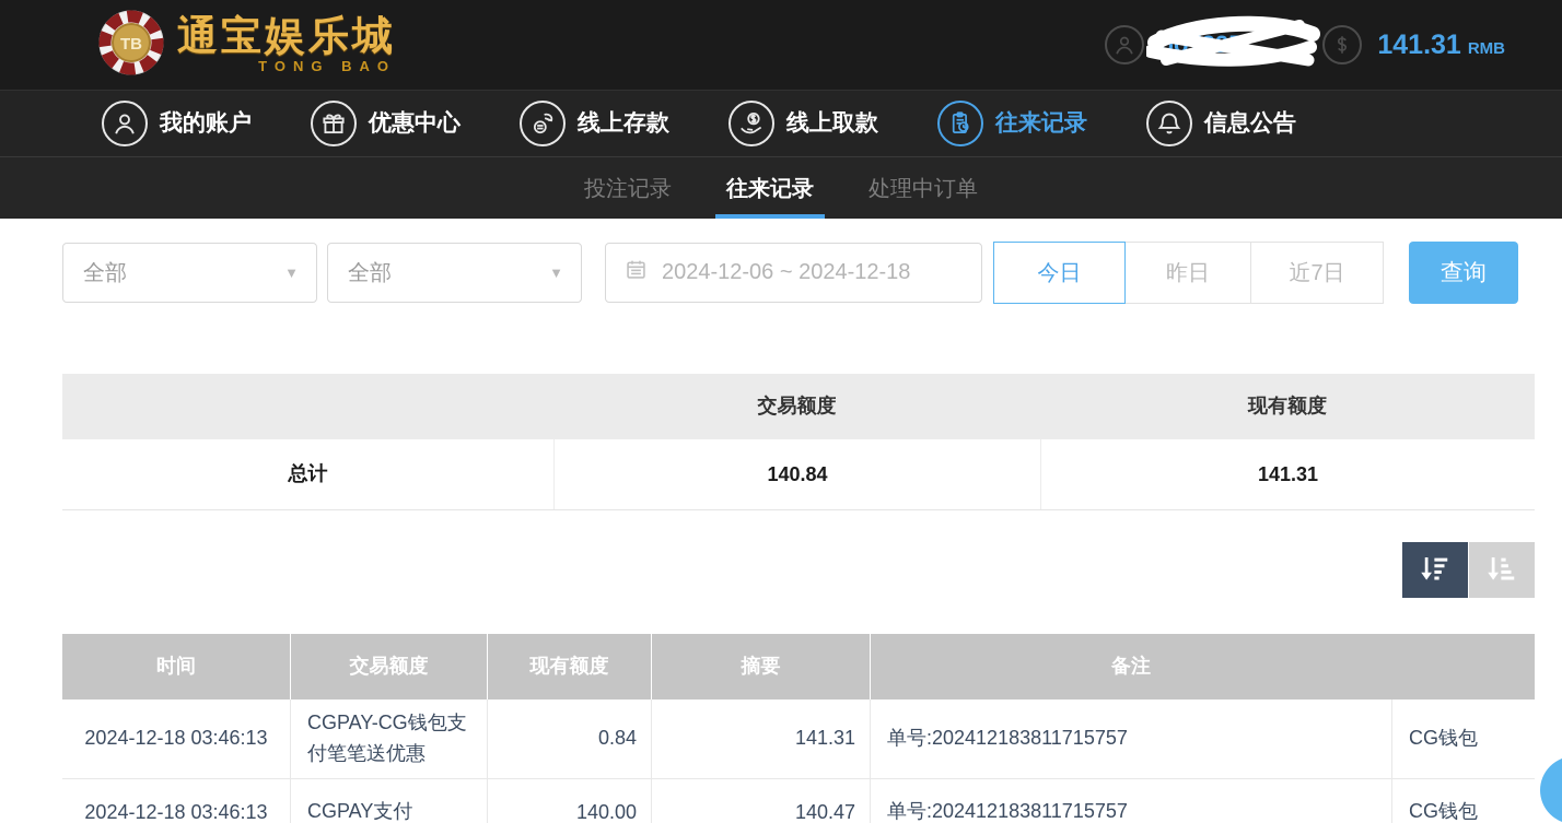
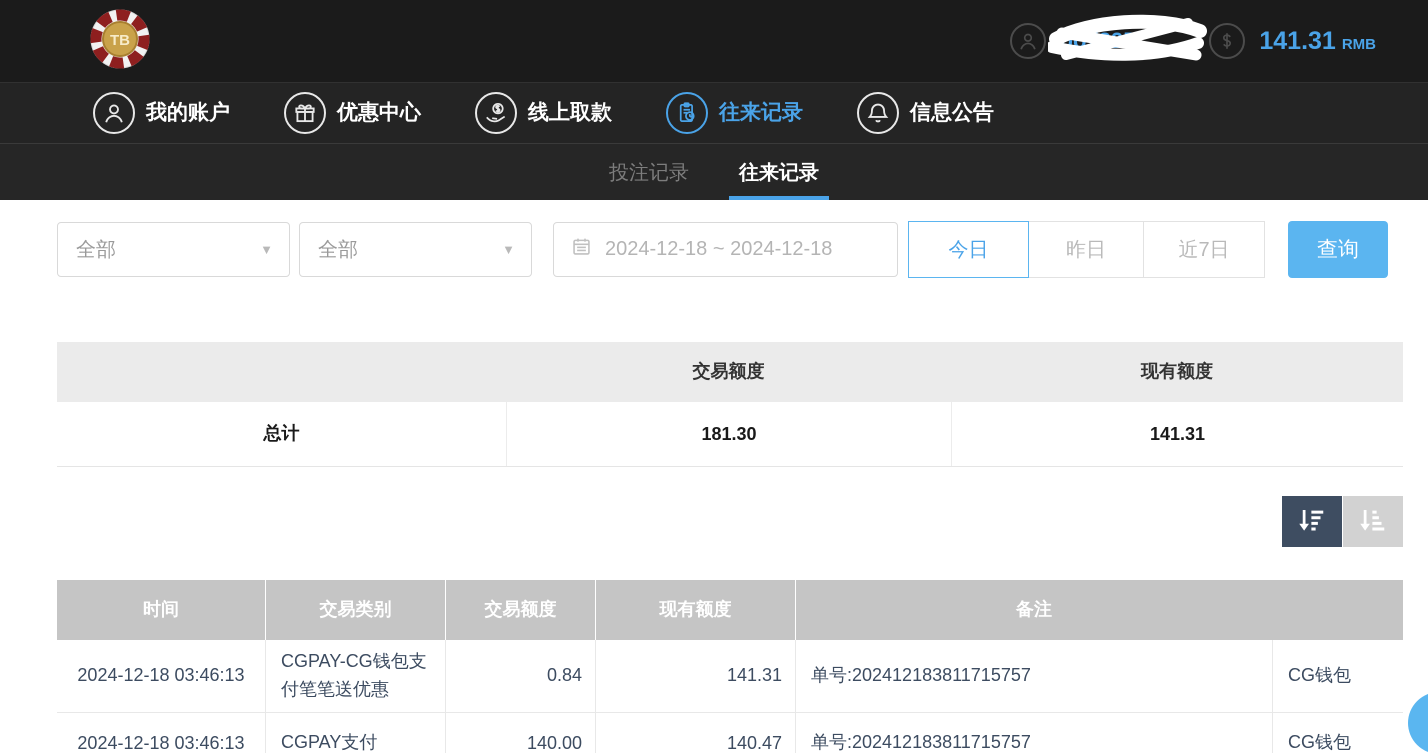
  TB
- 通宝娱乐城
- TONG BAO
  141.31 RMB
  我的账户
  优惠中心
- 线上存款
  线上取款
  往来记录
  信息公告
  投注记录
  往来记录
- 处理中订单
  全部
  ▼
  全部
  ▼
- 2024-12-06 ~ 2024-12-18
+ 2024-12-18 ~ 2024-12-18
  今日
  昨日
  近7日
  查询
  交易额度
  现有额度
  总计
- 140.84
+ 181.30
  141.31
  时间
+ 交易类别
  交易额度
  现有额度
- 摘要
  备注
  2024-12-18 03:46:13
  CGPAY-CG钱包支付笔笔送优惠
  0.84
  141.31
  单号:202412183811715757
  CG钱包
  2024-12-18 03:46:13
  CGPAY支付
  140.00
  140.47
  单号:202412183811715757
  CG钱包
